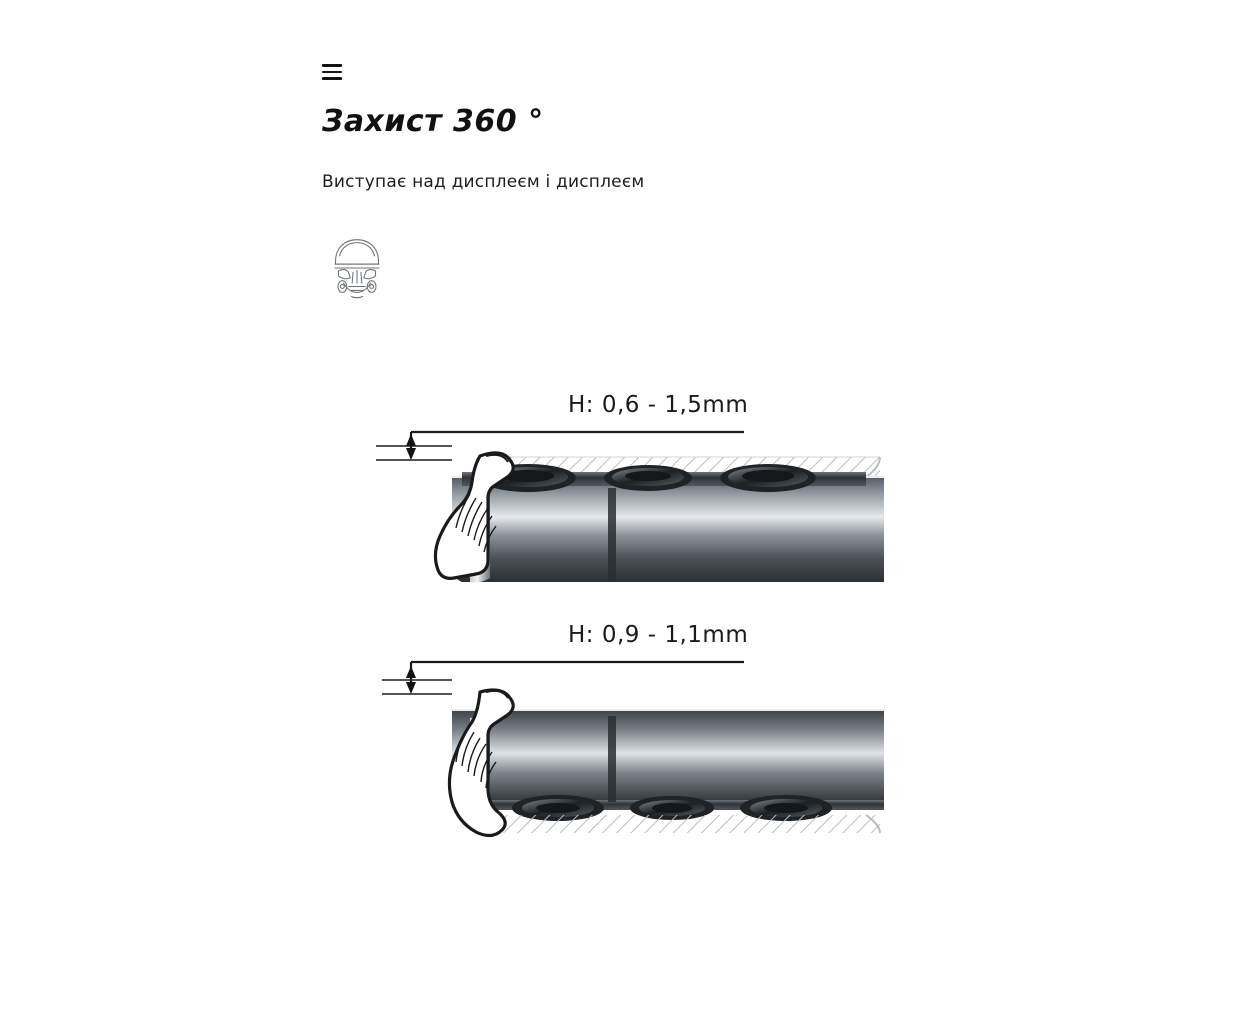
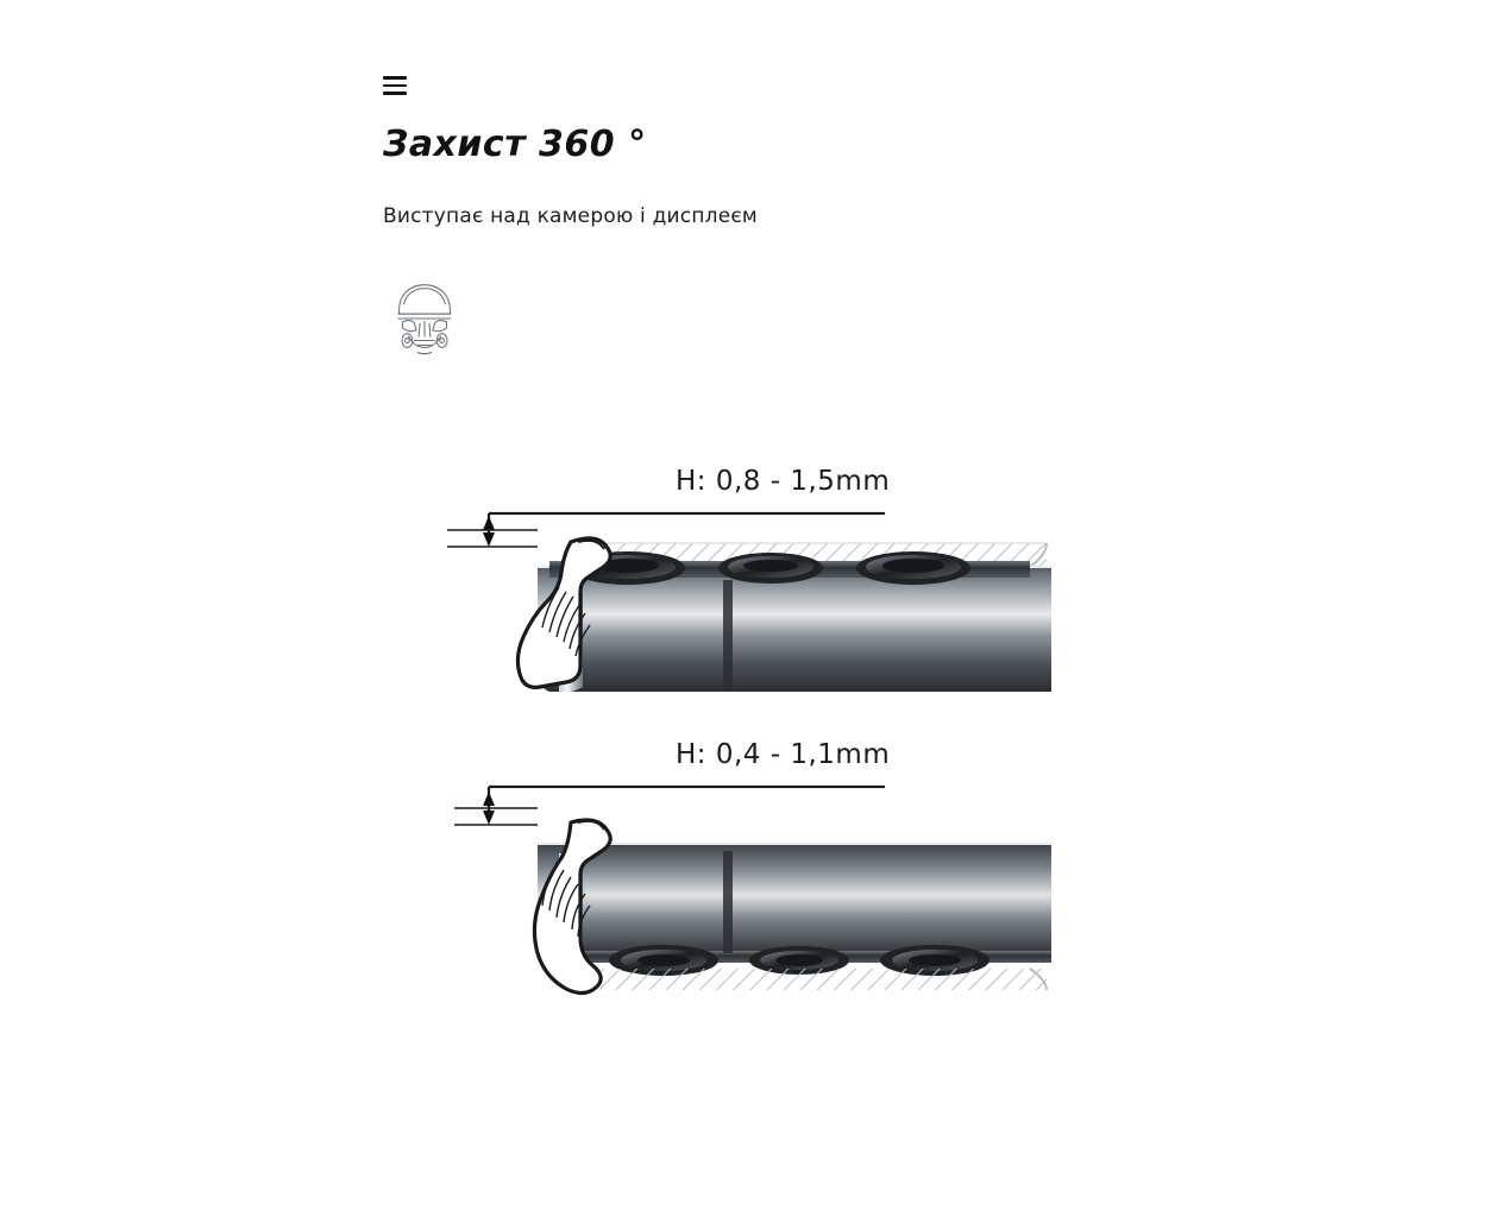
  Захист 360 °
- Виступає над дисплеєм і дисплеєм
+ Виступає над камерою і дисплеєм
- H: 0,6 - 1,5mm
+ H: 0,8 - 1,5mm
- H: 0,9 - 1,1mm
+ H: 0,4 - 1,1mm
